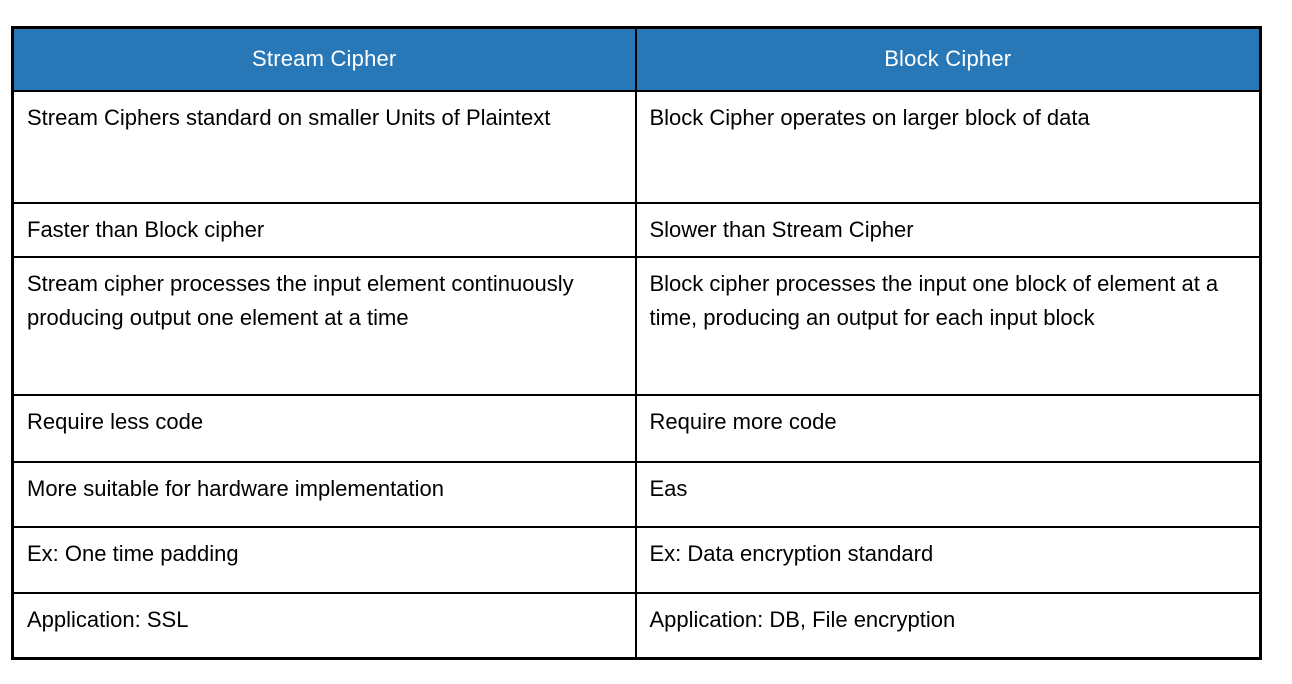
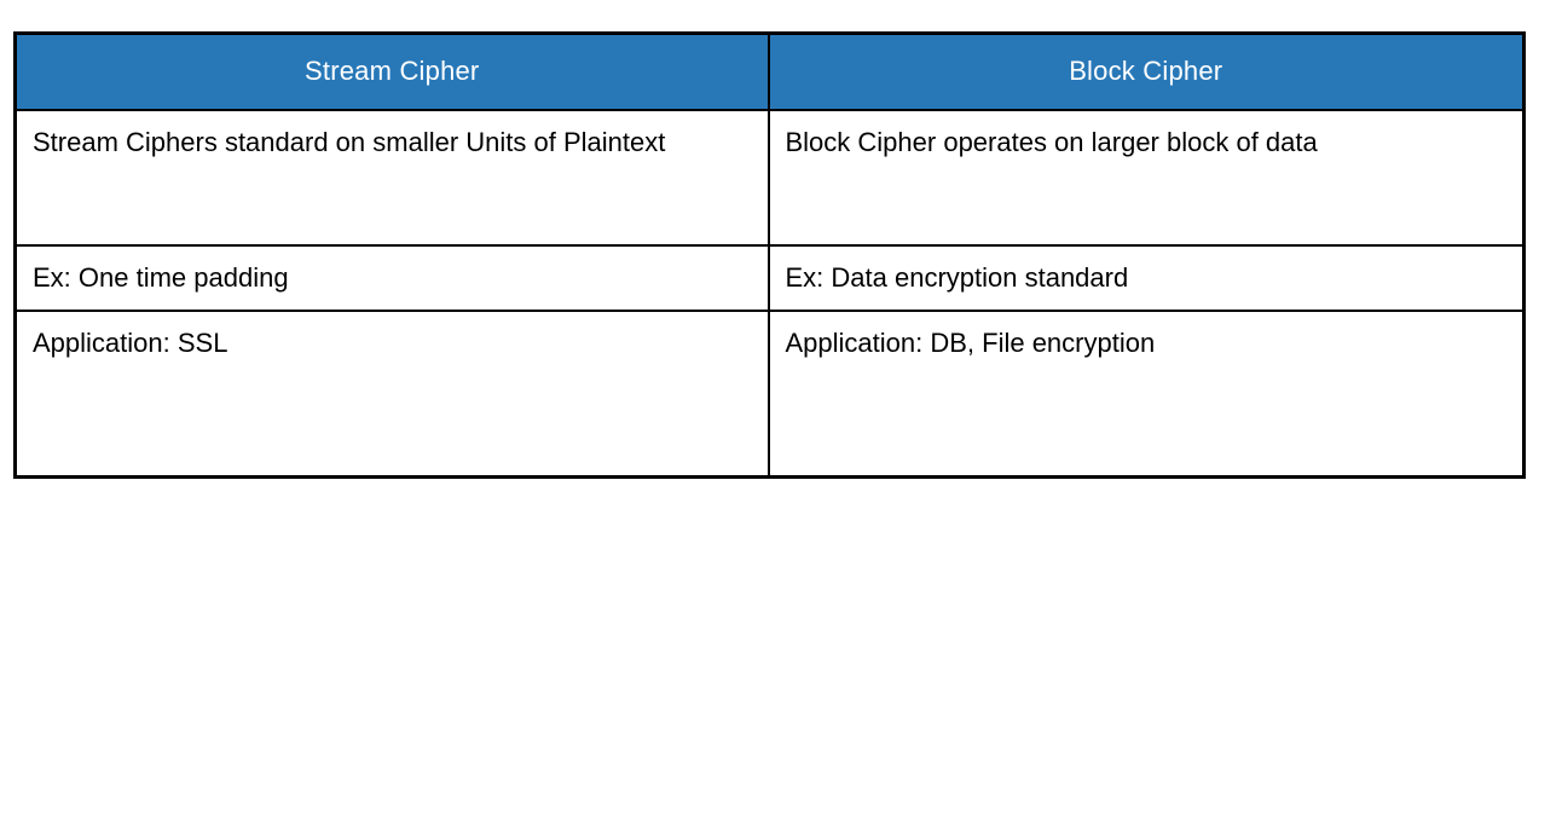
  Stream Cipher	Block Cipher
  Stream Ciphers standard on smaller Units of Plaintext	Block Cipher operates on larger block of data
- Faster than Block cipher	Slower than Stream Cipher
- Stream cipher processes the input element continuously producing output one element at a time	Block cipher processes the input one block of element at a time, producing an output for each input block
- Require less code	Require more code
- More suitable for hardware implementation	Eas
  Ex: One time padding	Ex: Data encryption standard
  Application: SSL	Application: DB, File encryption
